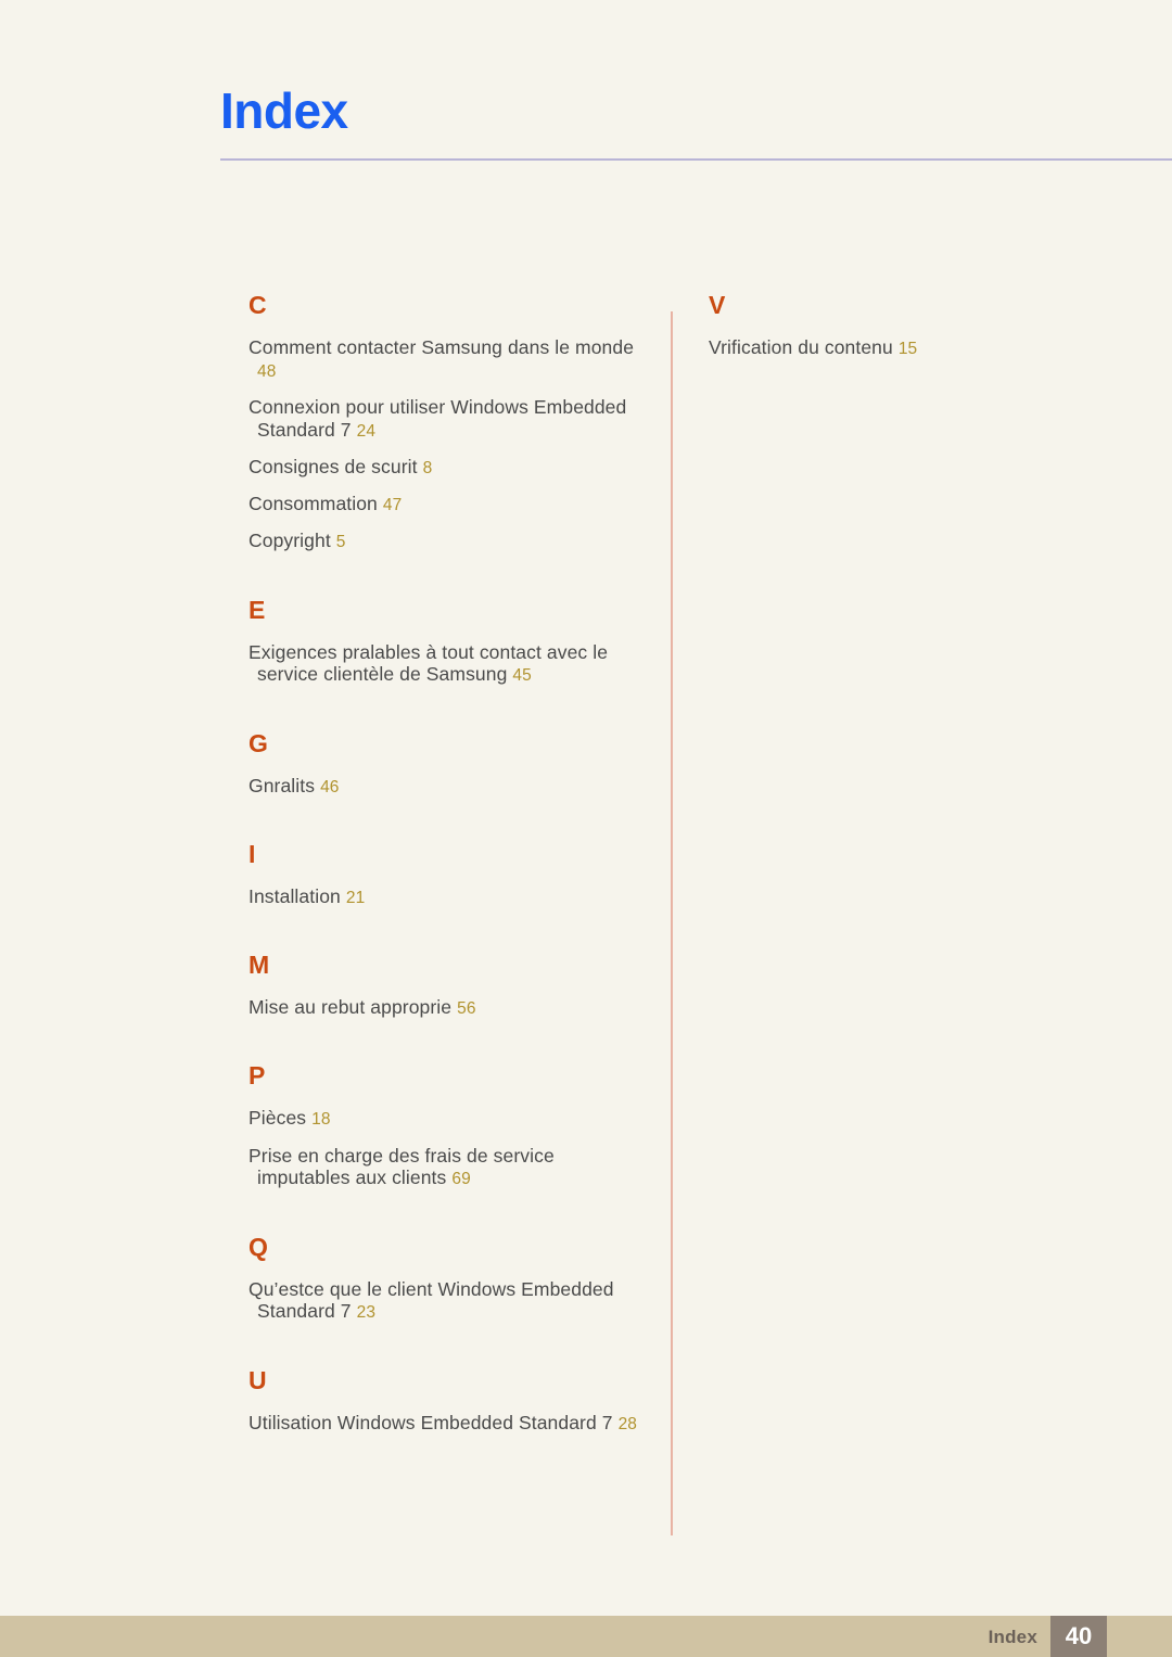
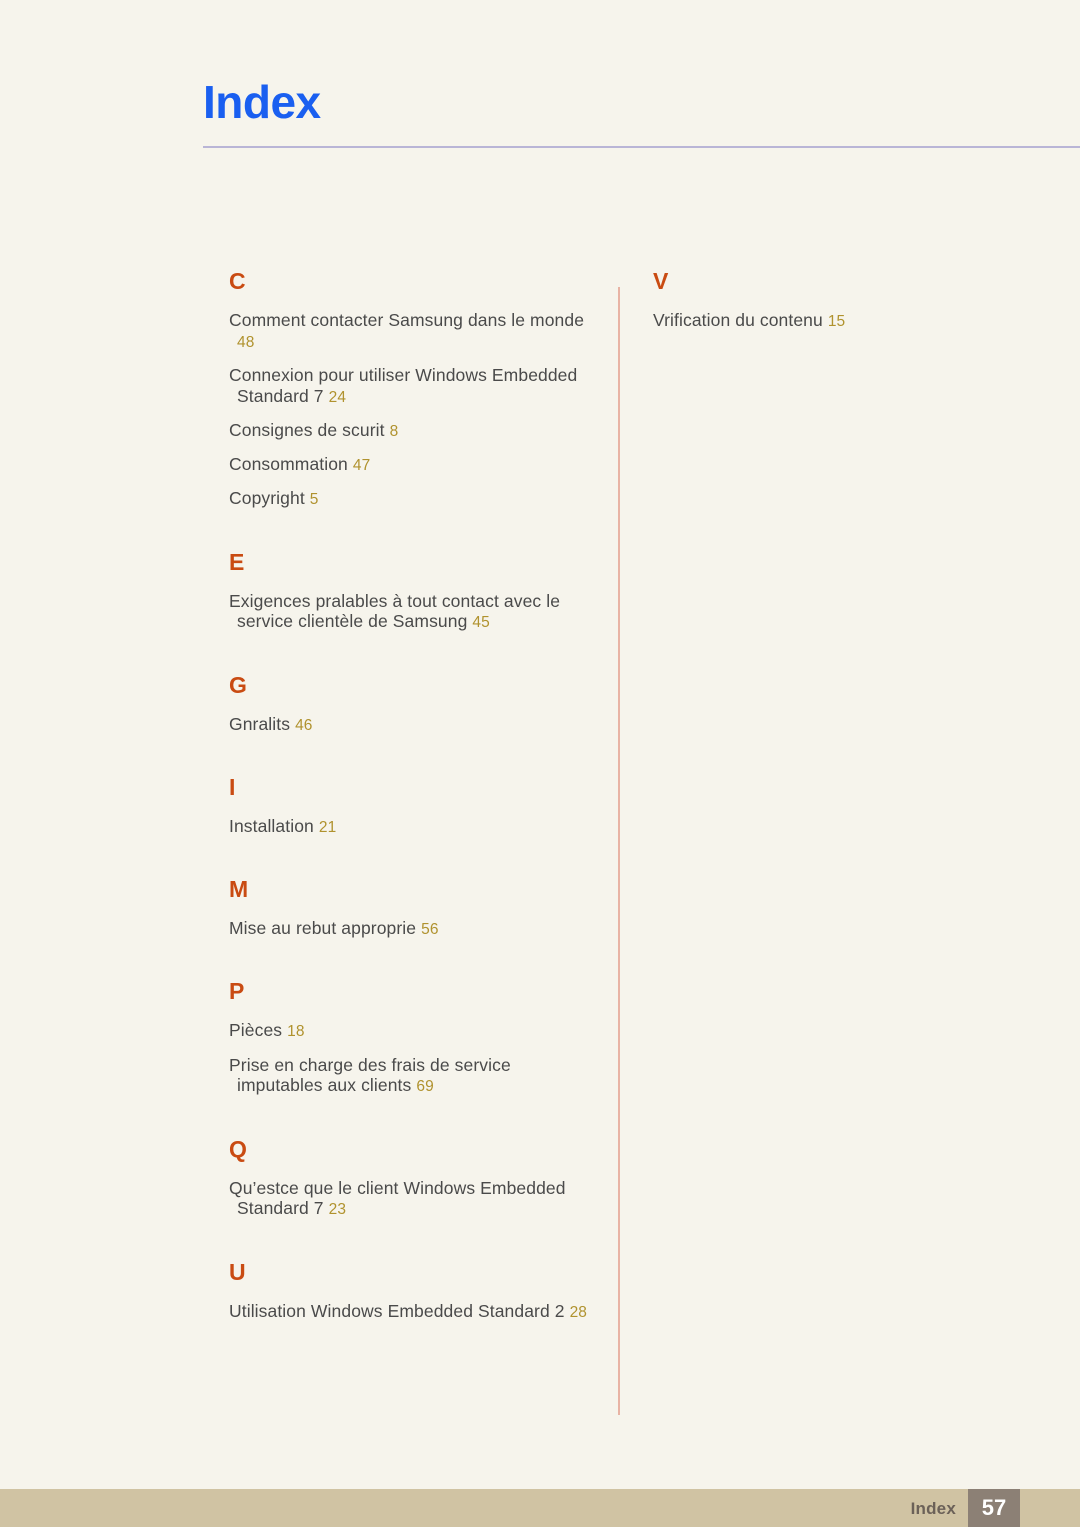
  Index
  C
  Comment contacter Samsung dans le monde 48
  Connexion pour utiliser Windows Embedded Standard 7 24
  Consignes de scurit 8
  Consommation 47
  Copyright 5
  E
  Exigences pralables à tout contact avec le service clientèle de Samsung 45
  G
  Gnralits 46
  I
  Installation 21
  M
  Mise au rebut approprie 56
  P
  Pièces 18
  Prise en charge des frais de service imputables aux clients 69
  Q
  Qu’estce que le client Windows Embedded Standard 7 23
  U
- Utilisation Windows Embedded Standard 7 28
+ Utilisation Windows Embedded Standard 2 28
  V
  Vrification du contenu 15
  Index
- 40
+ 57
